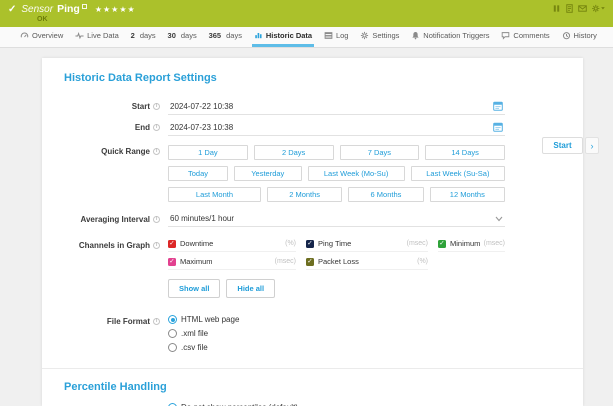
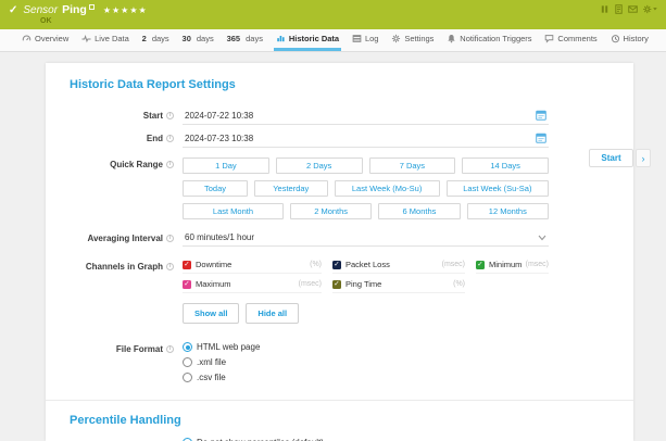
  ✓
  Sensor
  Ping
  ★★★★★
  Overview
  Live Data
  2
  days
  30
  days
  365
  days
  Historic Data
  Log
  Settings
  Notification Triggers
  Comments
  History
  Historic Data Report Settings
  Start
  2024-07-22 10:38
  End
  2024-07-23 10:38
  Quick Range
  1 Day
  2 Days
  7 Days
  14 Days
  Today
  Yesterday
  Last Week (Mo-Su)
  Last Week (Su-Sa)
  Last Month
  2 Months
  6 Months
  12 Months
  Averaging Interval
  60 minutes/1 hour
  Channels in Graph
  Downtime
- Ping Time
+ Packet Loss
  Minimum
  Maximum
- Packet Loss
+ Ping Time
  Show all
  Hide all
  File Format
  HTML web page
  .xml file
  .csv file
  Percentile Handling
  Start
  ›
